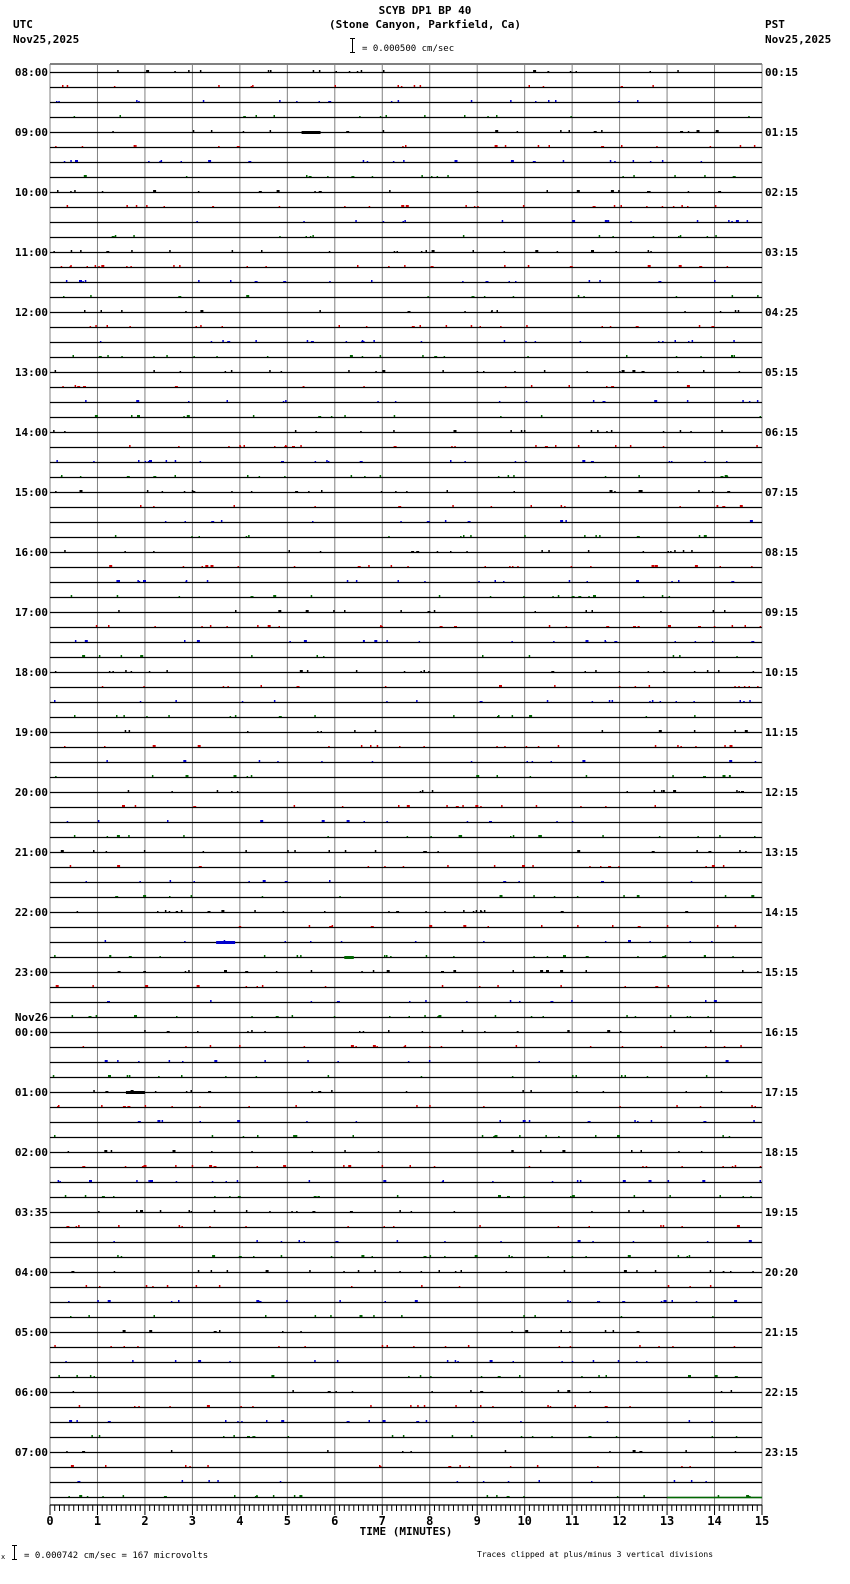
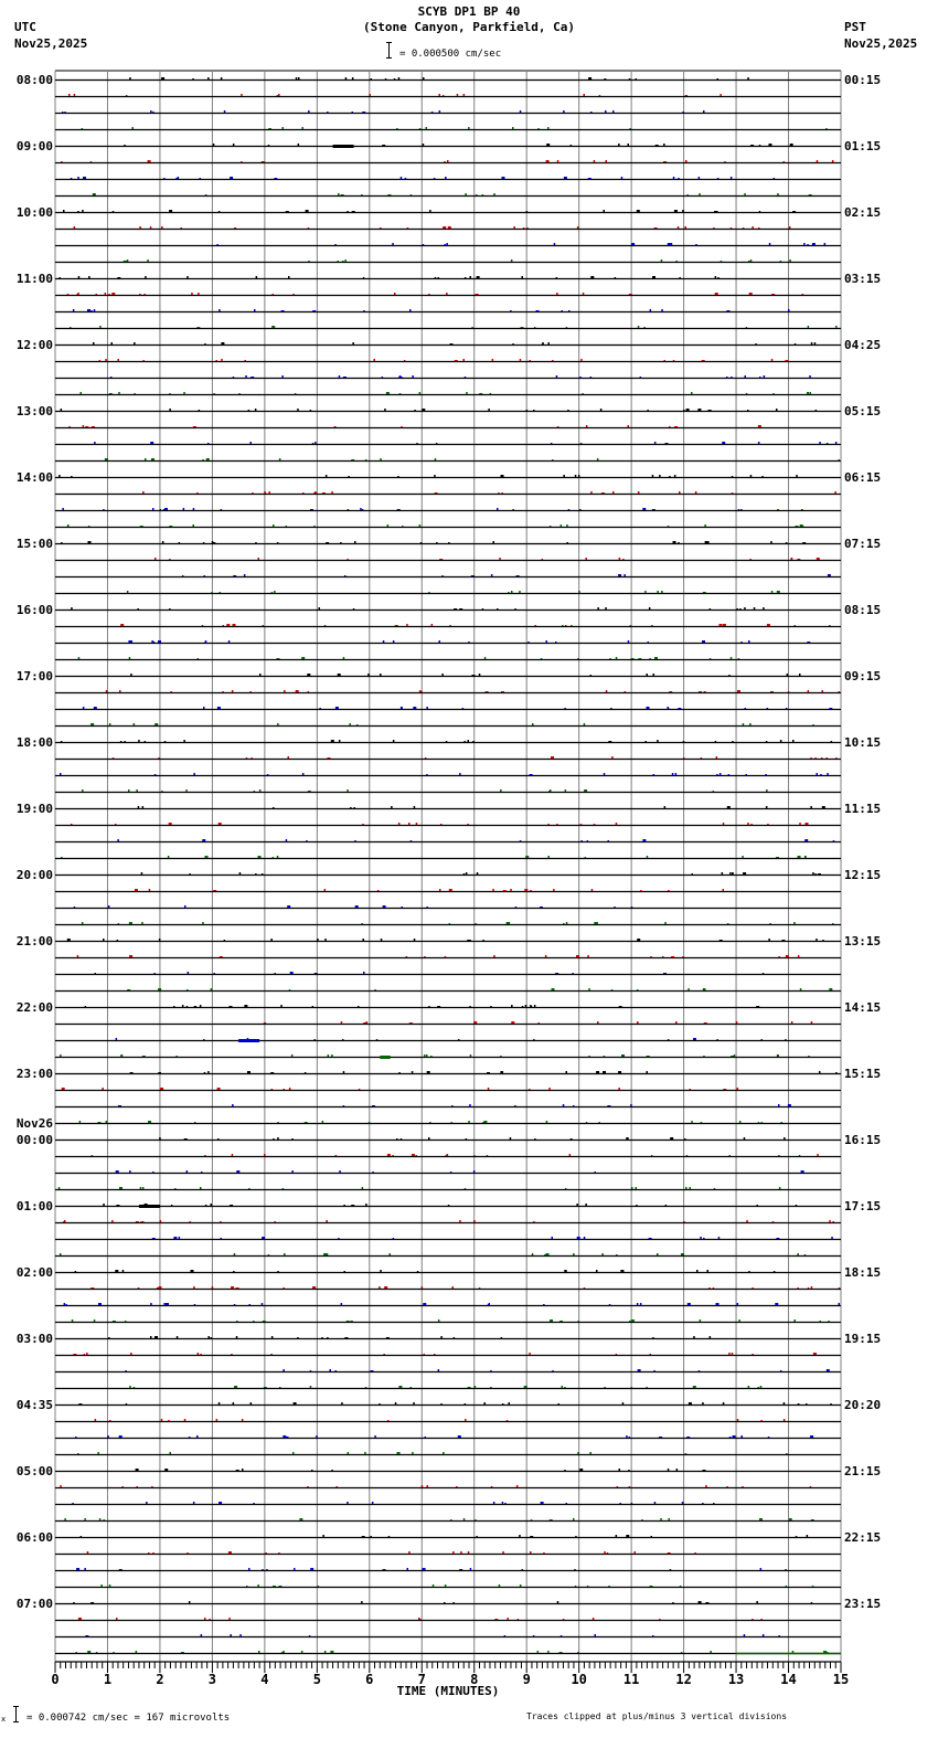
  SCYB DP1 BP 40
  (Stone Canyon, Parkfield, Ca)
  UTC
  Nov25,2025
  PST
  Nov25,2025
  = 0.000500 cm/sec
  08:00
  09:00
  10:00
  11:00
  12:00
  13:00
  14:00
  15:00
  16:00
  17:00
  18:00
  19:00
  20:00
  21:00
  22:00
  23:00
  Nov26
  00:00
  01:00
  02:00
- 03:35
+ 03:00
- 04:00
+ 04:35
  05:00
  06:00
  07:00
  00:15
  01:15
  02:15
  03:15
  04:25
  05:15
  06:15
  07:15
  08:15
  09:15
  10:15
  11:15
  12:15
  13:15
  14:15
  15:15
  16:15
  17:15
  18:15
  19:15
  20:20
  21:15
  22:15
  23:15
  0
  1
  2
  3
  4
  5
  6
  7
  8
  9
  10
  11
  12
  13
  14
  15
  TIME (MINUTES)
  x
  = 0.000742 cm/sec = 167 microvolts
  Traces clipped at plus/minus 3 vertical divisions
